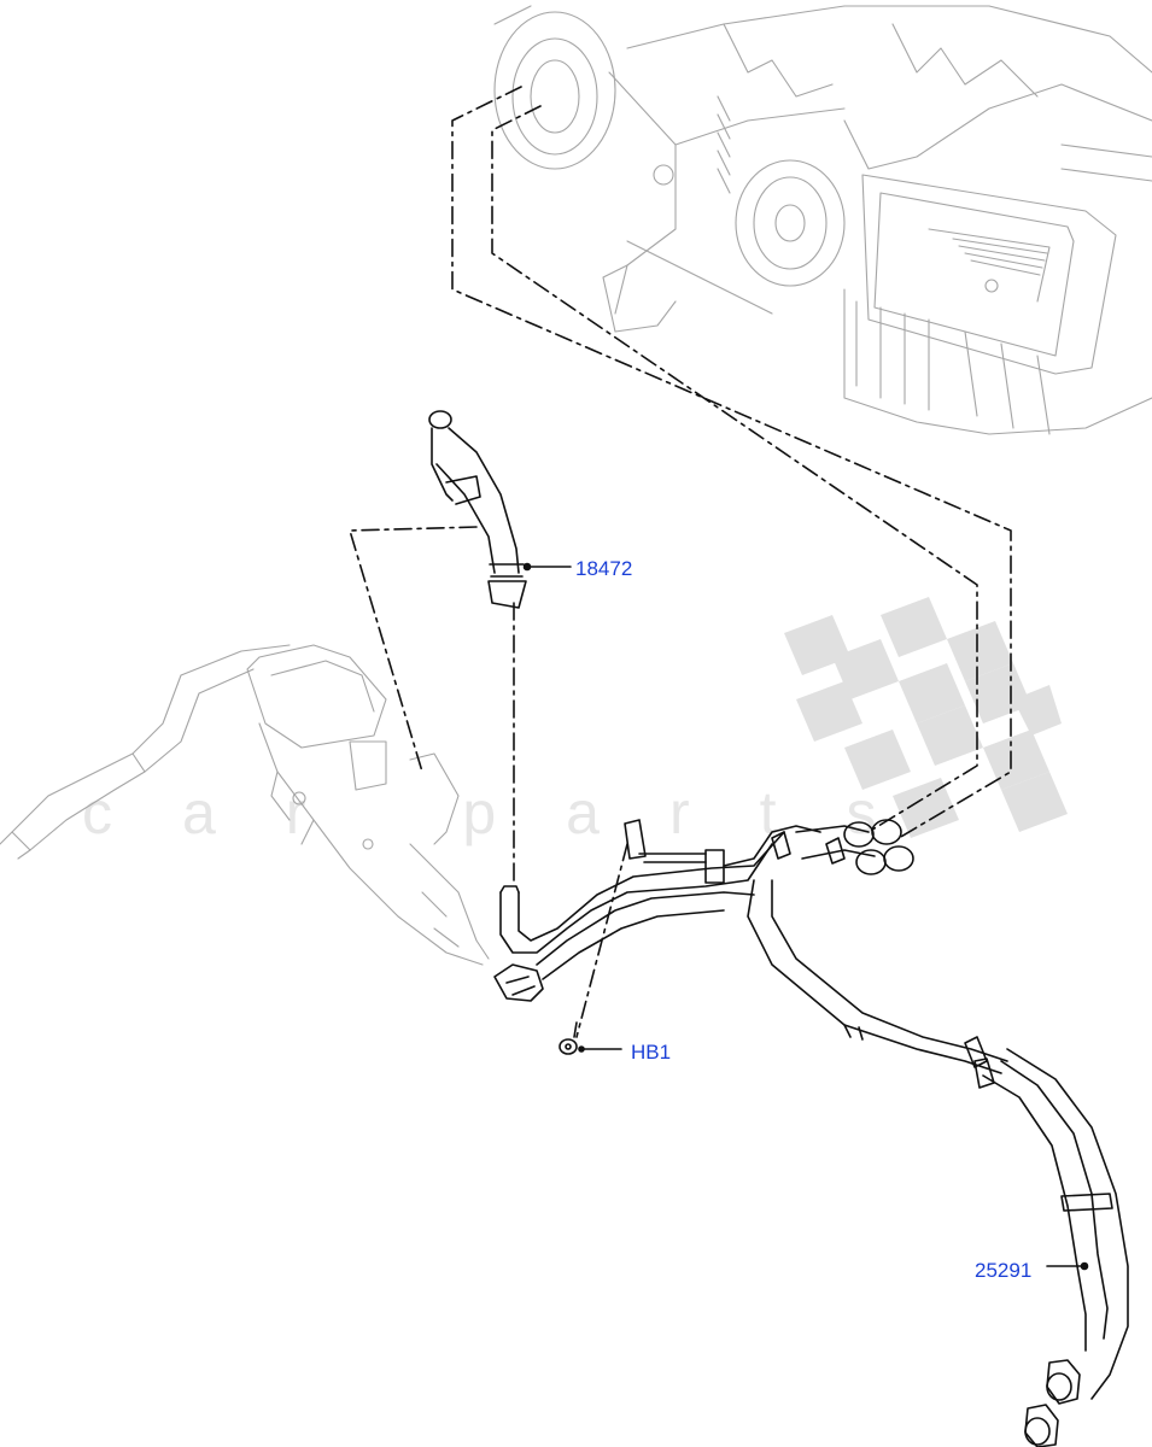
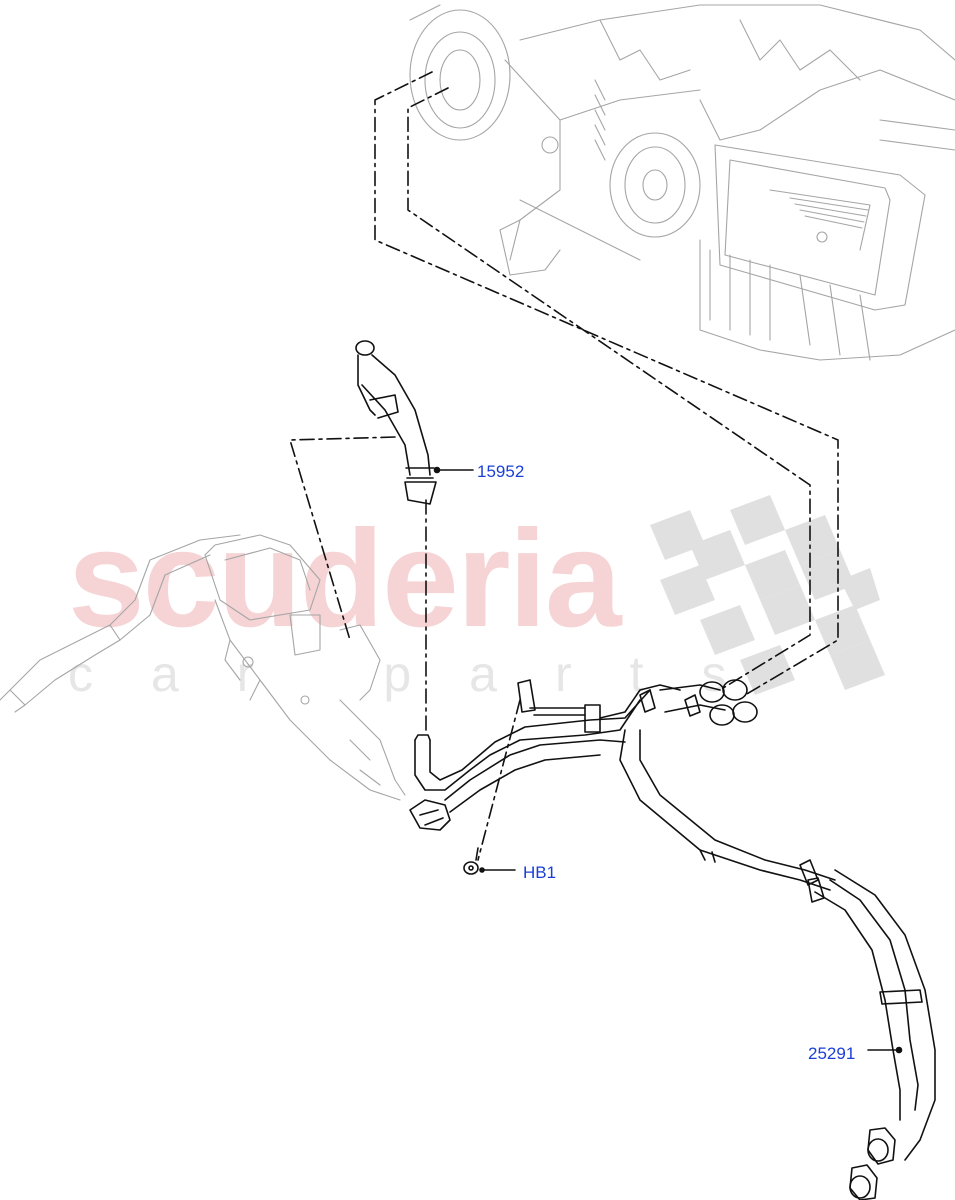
+ scuderia
  cararts
- 18472
+ 15952
  HB1
  25291
